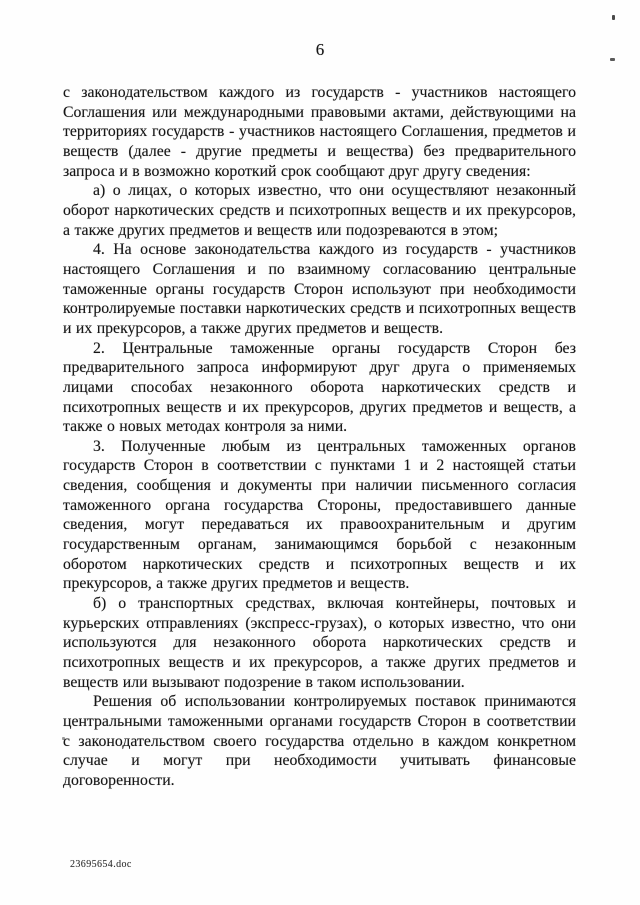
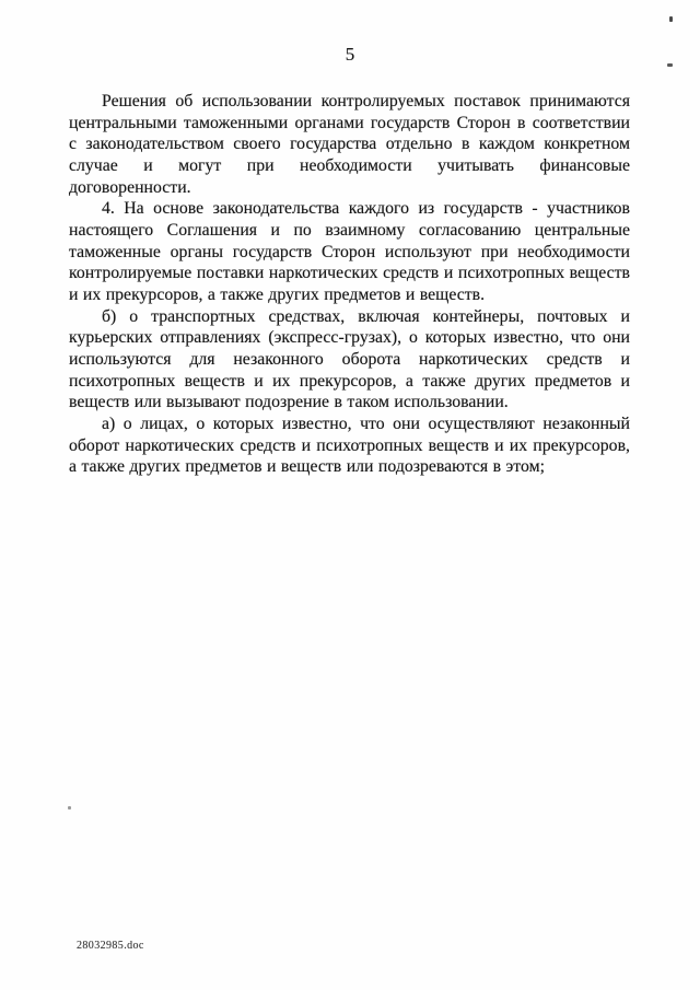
- 6
+ 5
- с законодательством каждого из государств - участников настоящего Соглашения или международными правовыми актами, действующими на территориях государств - участников настоящего Соглашения, предметов и веществ (далее - другие предметы и вещества) без предварительного запроса и в возможно короткий срок сообщают друг другу сведения:
- а) о лицах, о которых известно, что они осуществляют незаконный оборот наркотических средств и психотропных веществ и их прекурсоров, а также других предметов и веществ или подозреваются в этом;
+ Решения об использовании контролируемых поставок принимаются центральными таможенными органами государств Сторон в соответствии с законодательством своего государства отдельно в каждом конкретном случае и могут при необходимости учитывать финансовые договоренности.
  4. На основе законодательства каждого из государств - участников настоящего Соглашения и по взаимному согласованию центральные таможенные органы государств Сторон используют при необходимости контролируемые поставки наркотических средств и психотропных веществ и их прекурсоров, а также других предметов и веществ.
- 2. Центральные таможенные органы государств Сторон без предварительного запроса информируют друг друга о применяемых лицами способах незаконного оборота наркотических средств и психотропных веществ и их прекурсоров, других предметов и веществ, а также о новых методах контроля за ними.
- 3. Полученные любым из центральных таможенных органов государств Сторон в соответствии с пунктами 1 и 2 настоящей статьи сведения, сообщения и документы при наличии письменного согласия таможенного органа государства Стороны, предоставившего данные сведения, могут передаваться их правоохранительным и другим государственным органам, занимающимся борьбой с незаконным оборотом наркотических средств и психотропных веществ и их прекурсоров, а также других предметов и веществ.
  б) о транспортных средствах, включая контейнеры, почтовых и курьерских отправлениях (экспресс-грузах), о которых известно, что они используются для незаконного оборота наркотических средств и психотропных веществ и их прекурсоров, а также других предметов и веществ или вызывают подозрение в таком использовании.
- Решения об использовании контролируемых поставок принимаются центральными таможенными органами государств Сторон в соответствии с законодательством своего государства отдельно в каждом конкретном случае и могут при необходимости учитывать финансовые договоренности.
+ а) о лицах, о которых известно, что они осуществляют незаконный оборот наркотических средств и психотропных веществ и их прекурсоров, а также других предметов и веществ или подозреваются в этом;
- 23695654.doc
+ 28032985.doc
